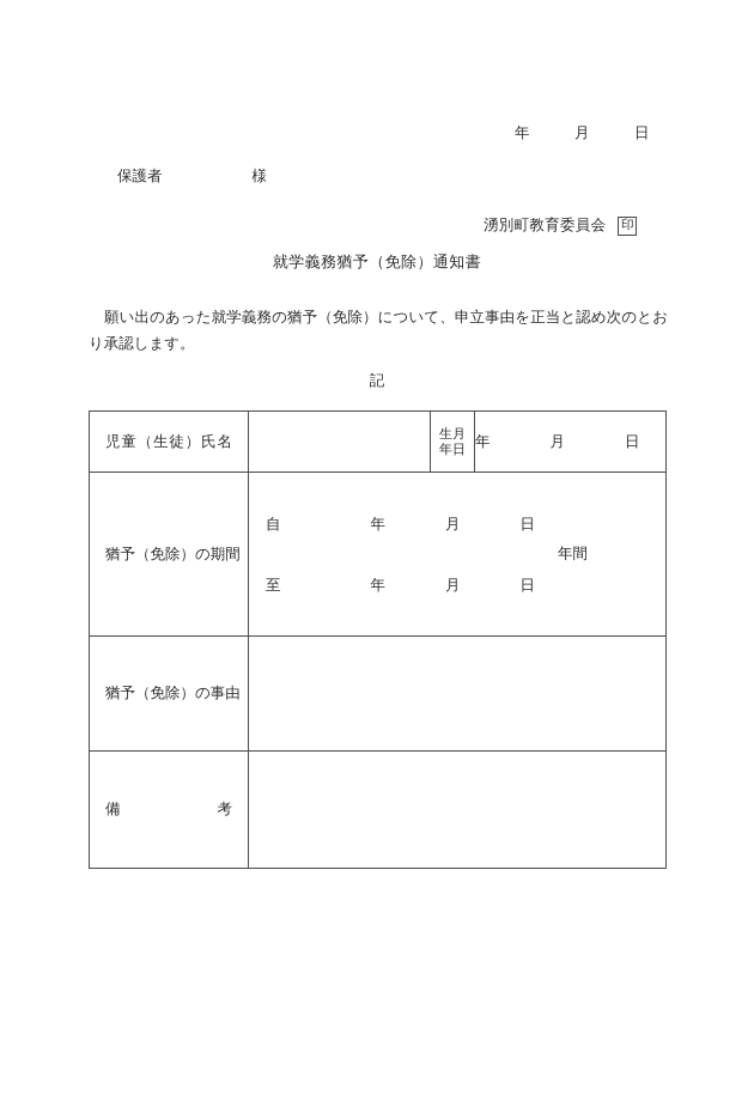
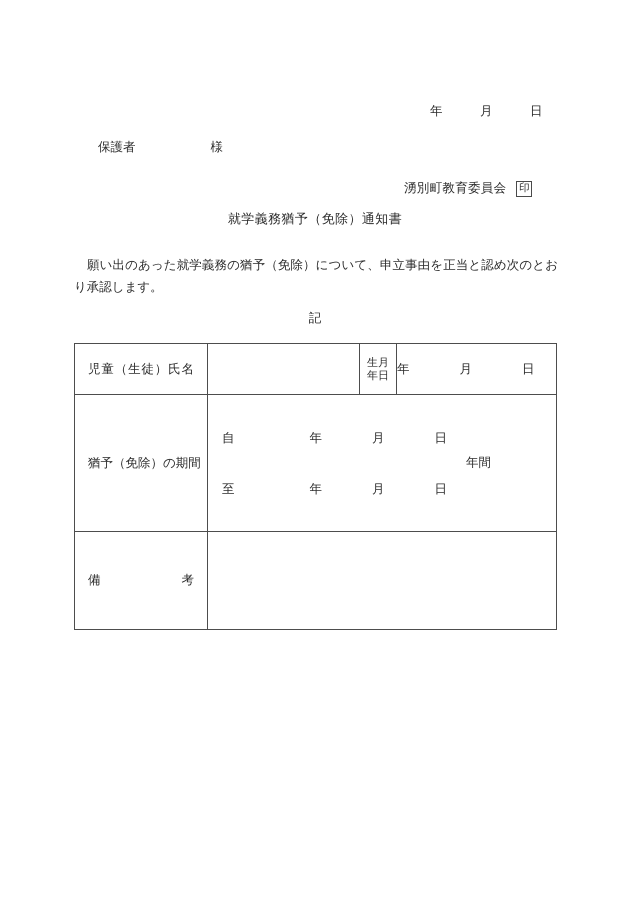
  年 月 日
  保護者 様
  湧別町教育委員会
  印
  就学義務猶予（免除）通知書
  願い出のあった就学義務の猶予（免除）について、申立事由を正当と認め次のとおり承認します。
  記
  児童（生徒）氏名		生月 年日	年 月 日
  猶予（免除）の期間	自 年 月 日 至 年 月 日 年間
- 猶予（免除）の事由
  備考
